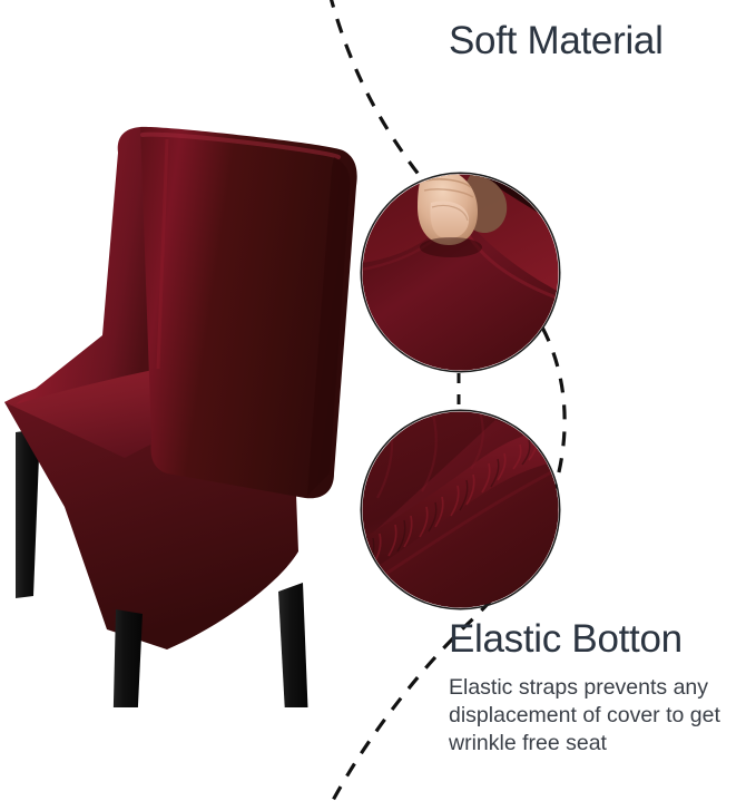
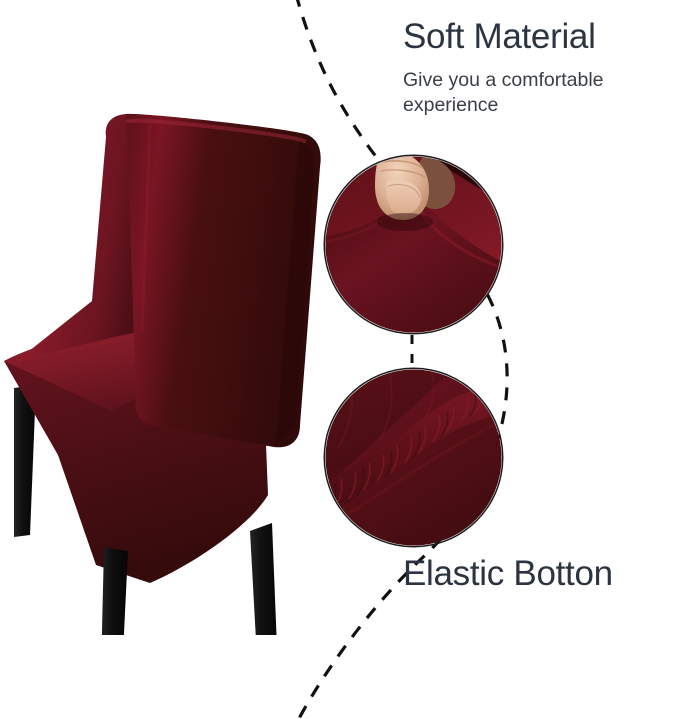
  Soft Material
+ Give you a comfortable experience
  Elastic Botton
- Elastic straps prevents any displacement of cover to get wrinkle free seat
